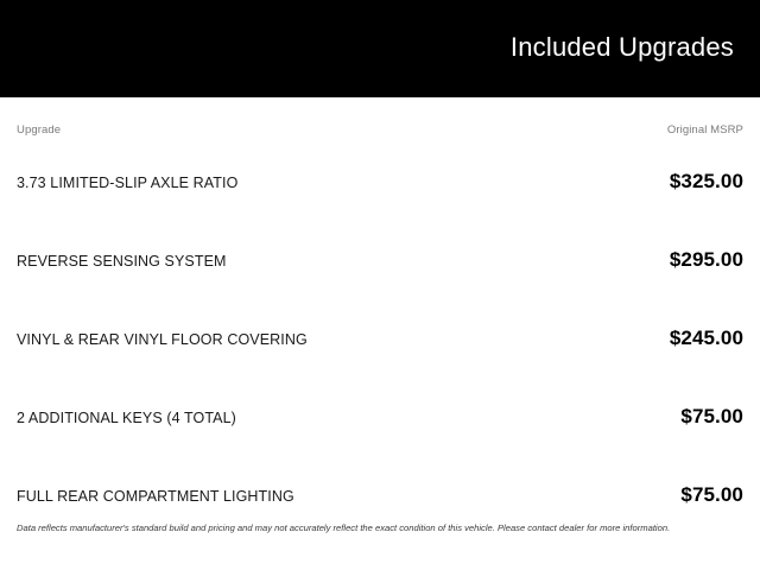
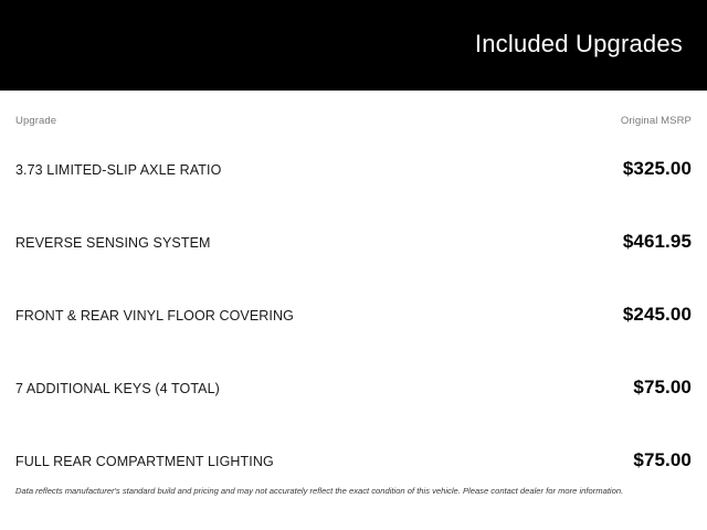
  Included Upgrades
  Upgrade
  Original MSRP
  3.73 LIMITED-SLIP AXLE RATIO
  $325.00
  REVERSE SENSING SYSTEM
- $295.00
+ $461.95
- VINYL & REAR VINYL FLOOR COVERING
+ FRONT & REAR VINYL FLOOR COVERING
  $245.00
- 2 ADDITIONAL KEYS (4 TOTAL)
+ 7 ADDITIONAL KEYS (4 TOTAL)
  $75.00
  FULL REAR COMPARTMENT LIGHTING
  $75.00
  Data reflects manufacturer's standard build and pricing and may not accurately reflect the exact condition of this vehicle. Please contact dealer for more information.
